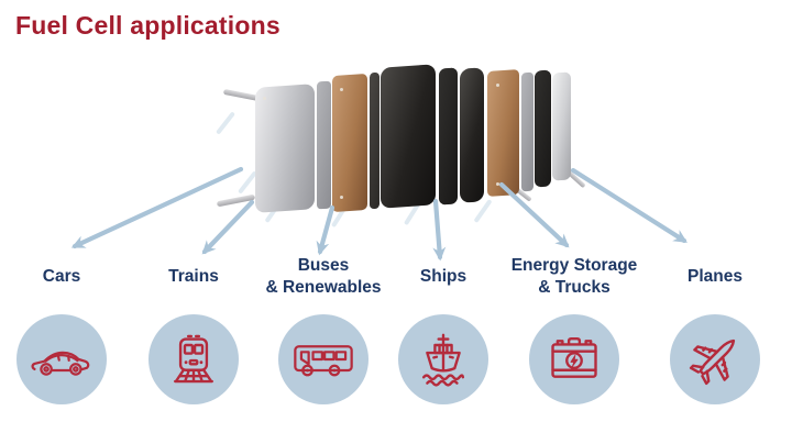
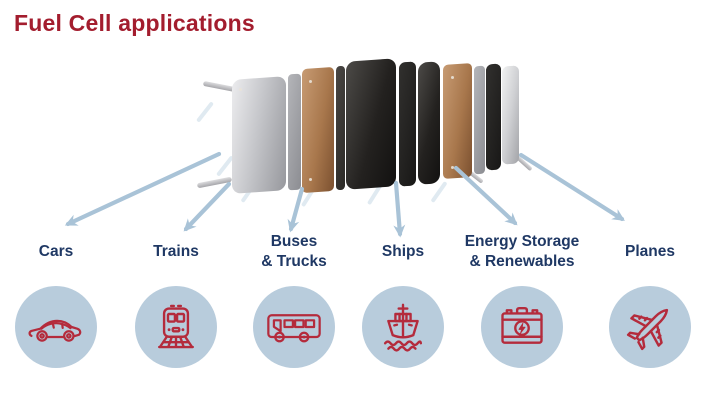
  Fuel Cell applications
  Cars
  Trains
  Buses
- & Renewables
+ & Trucks
  Ships
  Energy Storage
- & Trucks
+ & Renewables
  Planes
